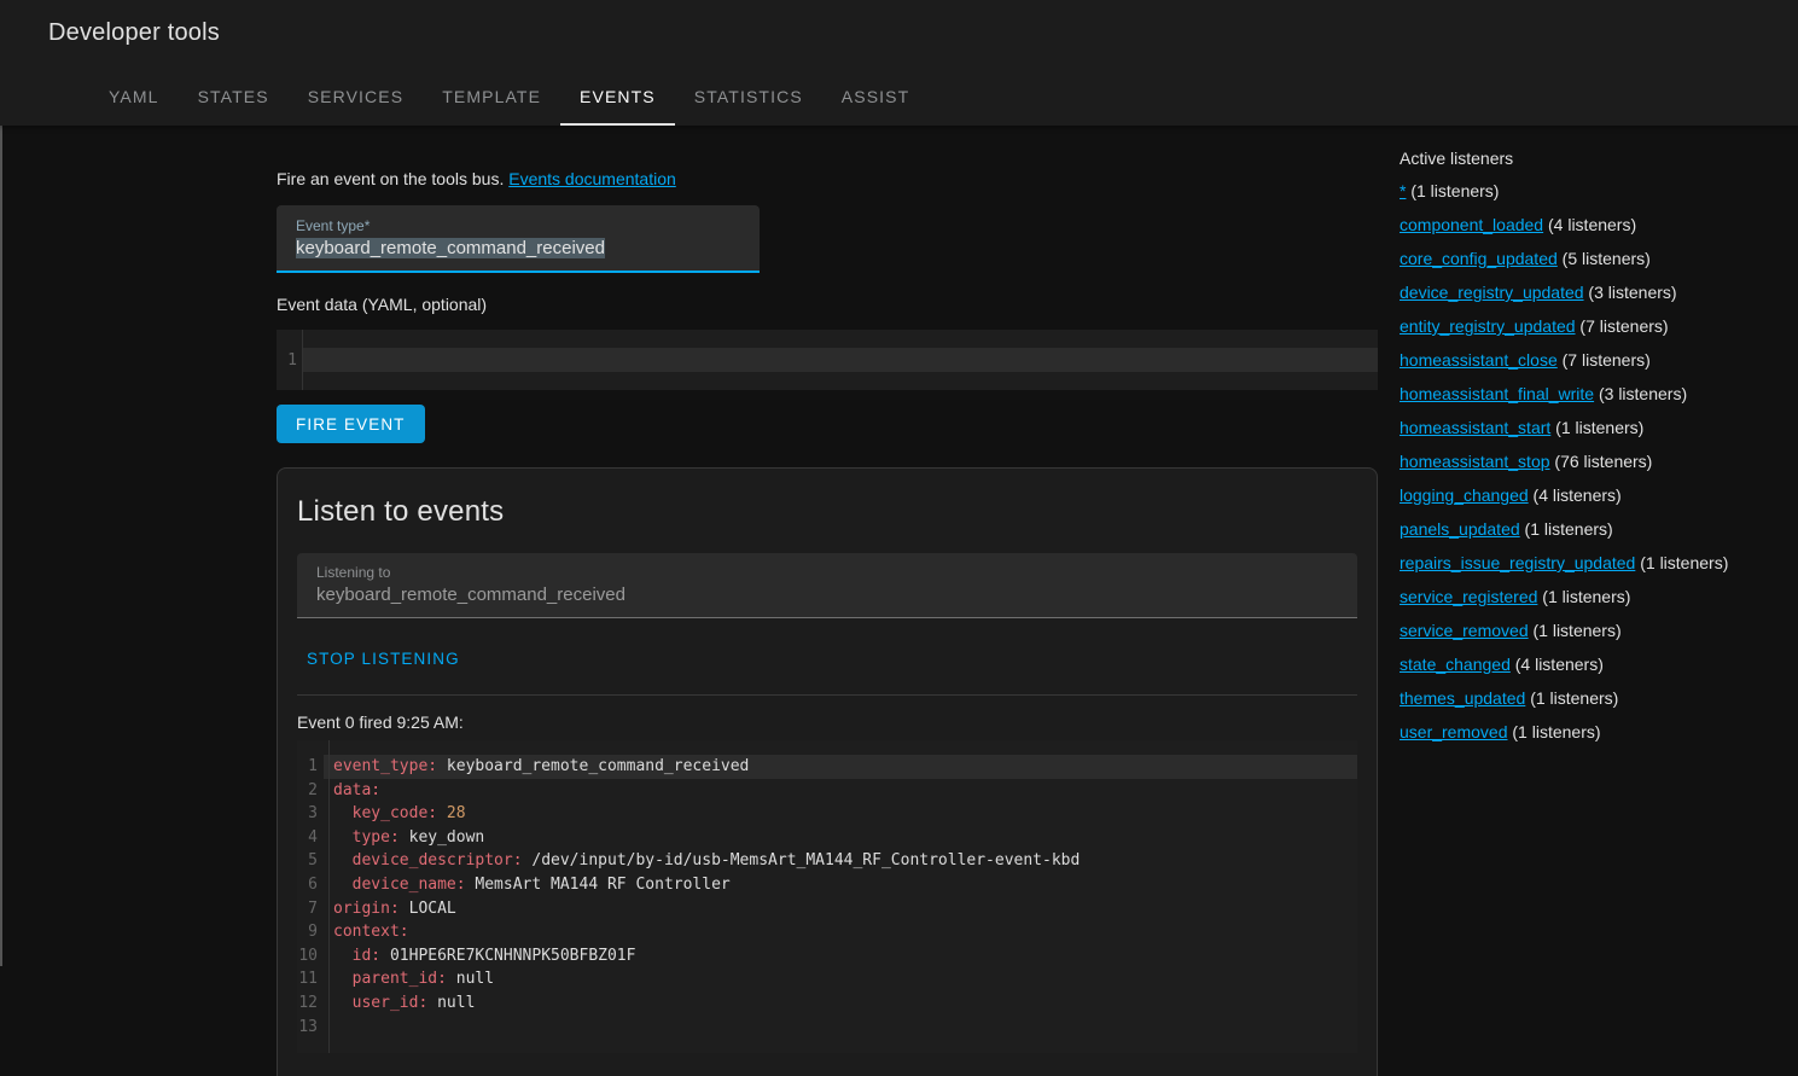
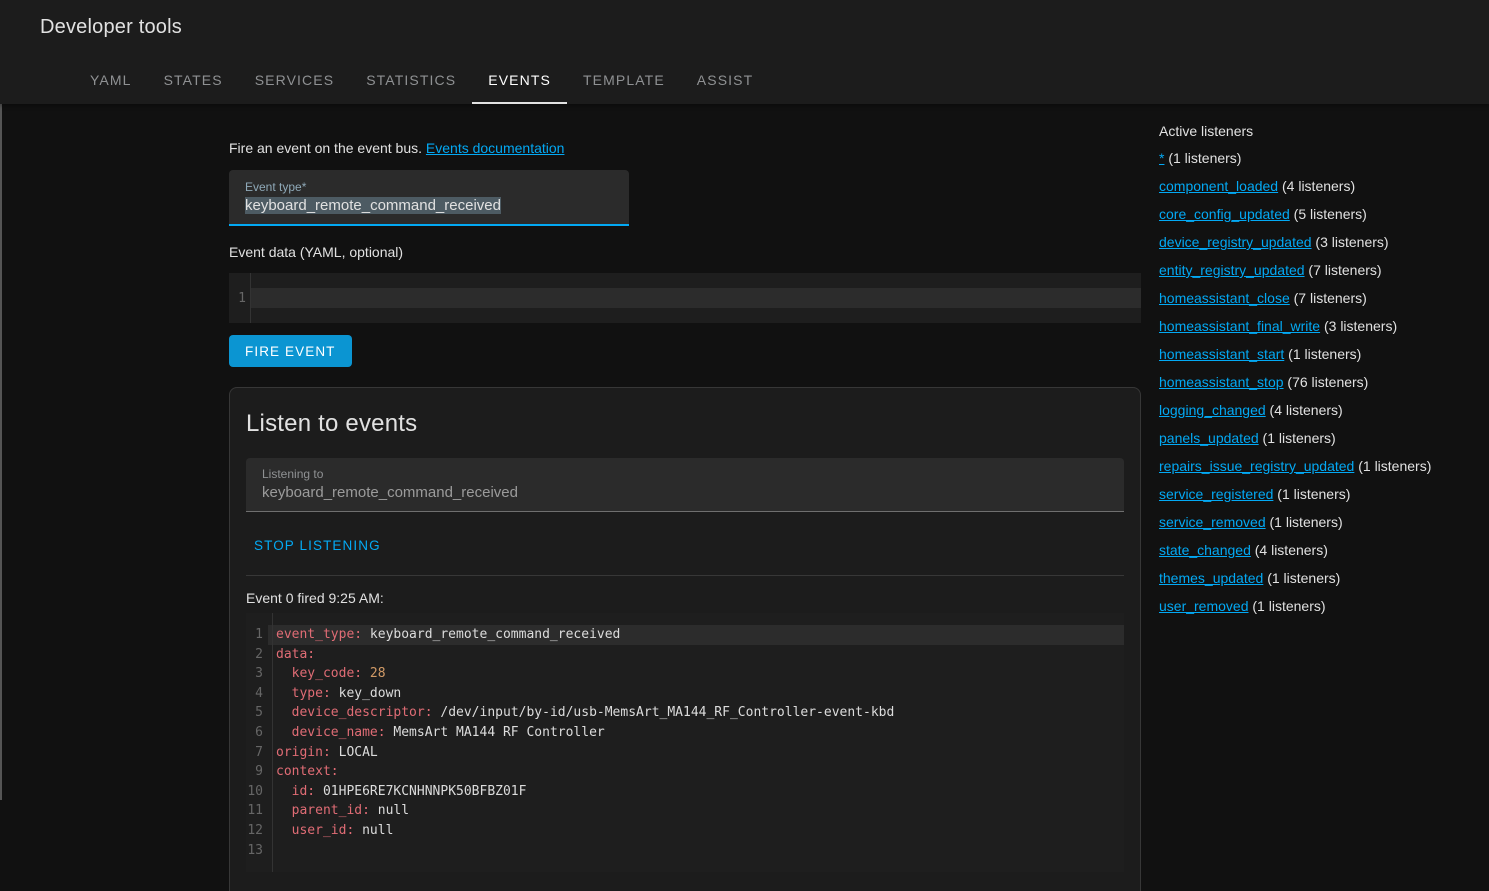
  Developer tools
  YAML
  STATES
  SERVICES
- TEMPLATE
+ STATISTICS
  EVENTS
- STATISTICS
+ TEMPLATE
  ASSIST
- Fire an event on the tools bus. Events documentation
+ Fire an event on the event bus. Events documentation
  Event type*
  keyboard_remote_command_received
  Event data (YAML, optional)
  1
  FIRE EVENT
  Listen to events
  Listening to
  keyboard_remote_command_received
  STOP LISTENING
  Event 0 fired 9:25 AM:
  1
  event_type: keyboard_remote_command_received
  2
  data:
  3
  key_code: 28
  4
  type: key_down
  5
  device_descriptor: /dev/input/by-id/usb-MemsArt_MA144_RF_Controller-event-kbd
  6
  device_name: MemsArt MA144 RF Controller
  7
  origin: LOCAL
  9
  context:
  10
  id: 01HPE6RE7KCNHNNPK50BFBZ01F
  11
  parent_id: null
  12
  user_id: null
  13
  Active listeners
  * (1 listeners)
  component_loaded (4 listeners)
  core_config_updated (5 listeners)
  device_registry_updated (3 listeners)
  entity_registry_updated (7 listeners)
  homeassistant_close (7 listeners)
  homeassistant_final_write (3 listeners)
  homeassistant_start (1 listeners)
  homeassistant_stop (76 listeners)
  logging_changed (4 listeners)
  panels_updated (1 listeners)
  repairs_issue_registry_updated (1 listeners)
  service_registered (1 listeners)
  service_removed (1 listeners)
  state_changed (4 listeners)
  themes_updated (1 listeners)
  user_removed (1 listeners)
